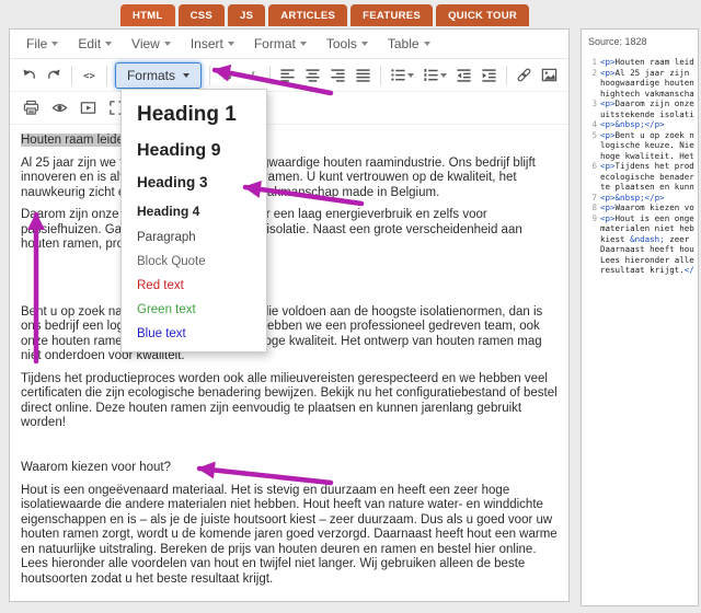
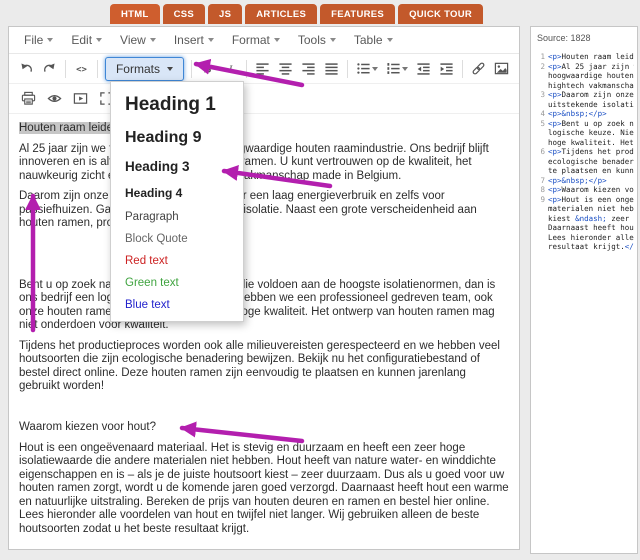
  HTML
  CSS
  JS
  ARTICLES
  FEATURES
  QUICK TOUR
  File
  Edit
  View
  Insert
  Format
  Tools
  Table
  <>
  Formats
  B
  Houten raam leid
  Bent u op zoek naie voldoen aan de hoogste isolatienormen, dan is on bedrijf een loebben we een professioneel gedreven team, ook one houten rameoge kwaliteit. Het ontwerp van houten ramen mag nit onderdoen voor kwaliteit.
- Tijdens het productieproces worden ook alle milieuvereisten gerespecteerd en we hebben veel certificaten die zijn ecologische benadering bewijzen. Bekijk nu het configuratiebestand of bestel direct online. Deze houten ramen zijn eenvoudig te plaatsen en kunnen jarenlang gebruikt worden!
+ Tijdens het productieproces worden ook alle milieuvereisten gerespecteerd en we hebben veel houtsoorten die zijn ecologische benadering bewijzen. Bekijk nu het configuratiebestand of bestel direct online. Deze houten ramen zijn eenvoudig te plaatsen en kunnen jarenlang gebruikt worden!
  Waarom kiezen voor hout?
  Hout is een ongeëvenaard materiaal. Het is stevig en duurzaam en heeft een zeer hoge isolatiewaarde die andere materialen niet hebben. Hout heeft van nature water- en winddichte eigenschappen en is – als je de juiste houtsoort kiest – zeer duurzaam. Dus als u goed voor uw houten ramen zorgt, wordt u de komende jaren goed verzorgd. Daarnaast heeft hout een warme en natuurlijke uitstraling. Bereken de prijs van houten deuren en ramen en bestel hier online. Lees hieronder alle voordelen van hout en twijfel niet langer. Wij gebruiken alleen de beste houtsoorten zodat u het beste resultaat krijgt.
  Heading 1
  Heading 9
  Heading 3
  Heading 4
  Paragraph
  Block Quote
  Red text
  Green text
  Blue text
  Source: 1828
  1
  <p>Houten raam leid
  2
  <p>Al 25 jaar zijn
  hoogwaardige houten
  hightech vakmanscha
  3
  <p>Daarom zijn onze
  uitstekende isolati
  4
  <p>&nbsp;</p>
  5
  <p>Bent u op zoek n
  logische keuze. Nie
  hoge kwaliteit. Het
  6
  <p>Tijdens het prod
  ecologische benader
  te plaatsen en kunn
  7
  <p>&nbsp;</p>
  8
  <p>Waarom kiezen vo
  9
  <p>Hout is een onge
  materialen niet heb
  kiest &ndash; zeer
  Daarnaast heeft hou
  Lees hieronder alle
  resultaat krijgt.</
